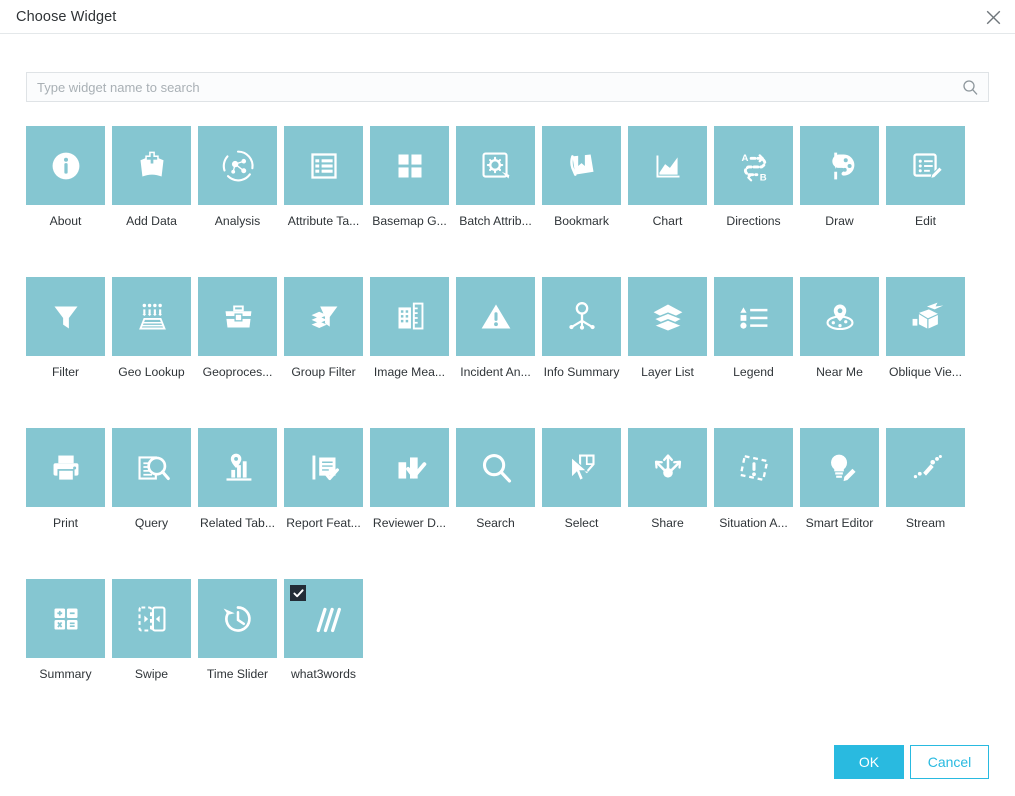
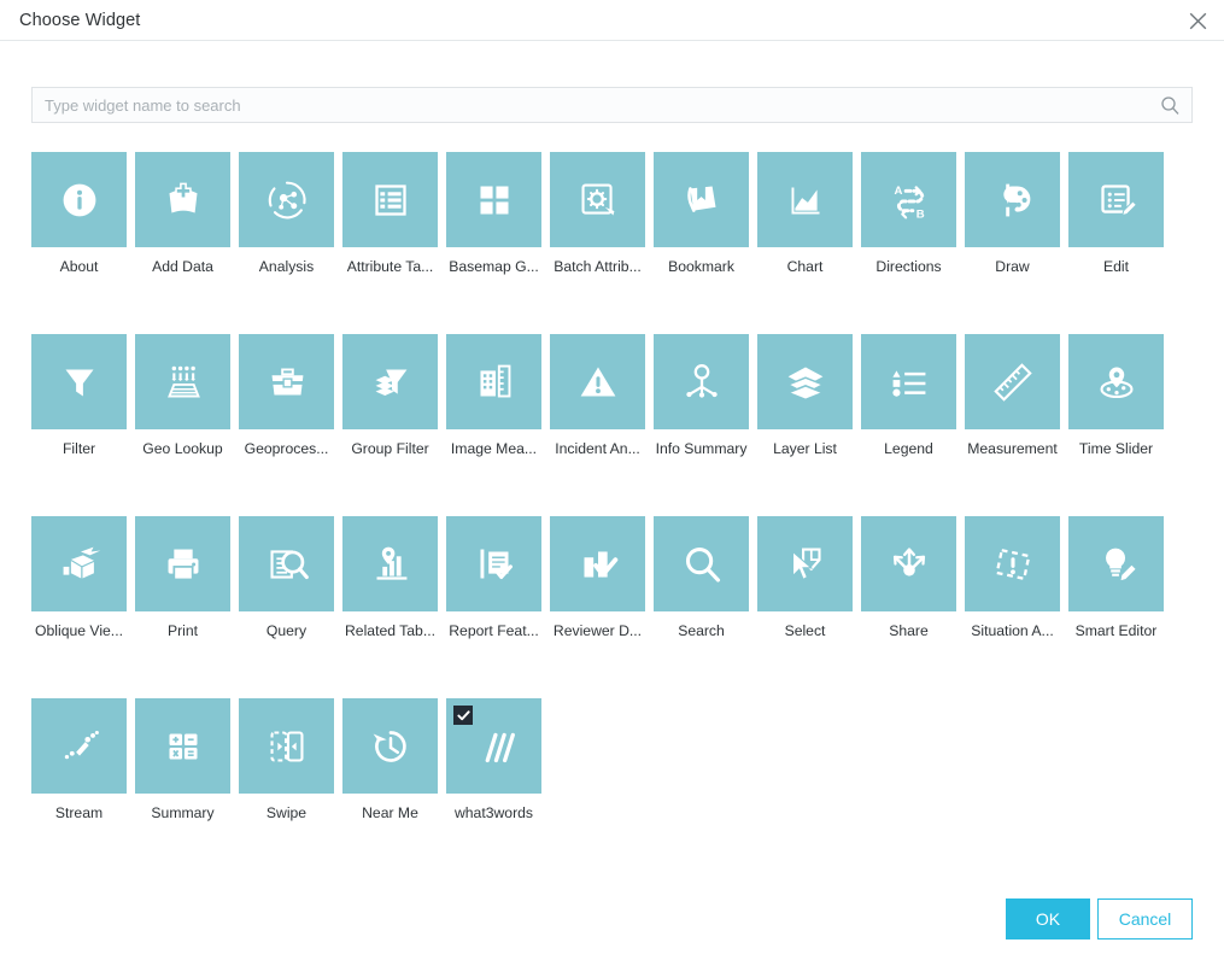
  Choose Widget
  Type widget name to search
  About
  Add Data
  Analysis
  Attribute Ta...
  Basemap G...
  Batch Attrib...
  Bookmark
  Chart
  A
  B
  Directions
  Draw
  Edit
  Filter
  Geo Lookup
  Geoproces...
  Group Filter
  Image Mea...
  Incident An...
  Info Summary
  Layer List
  Legend
+ Measurement
- Near Me
+ Time Slider
  Oblique Vie...
  Print
  Query
  Related Tab...
  Report Feat...
  Reviewer D...
  Search
  Select
  Share
  Situation A...
  Smart Editor
  Stream
  Summary
  Swipe
- Time Slider
+ Near Me
  what3words
  OK
  Cancel
